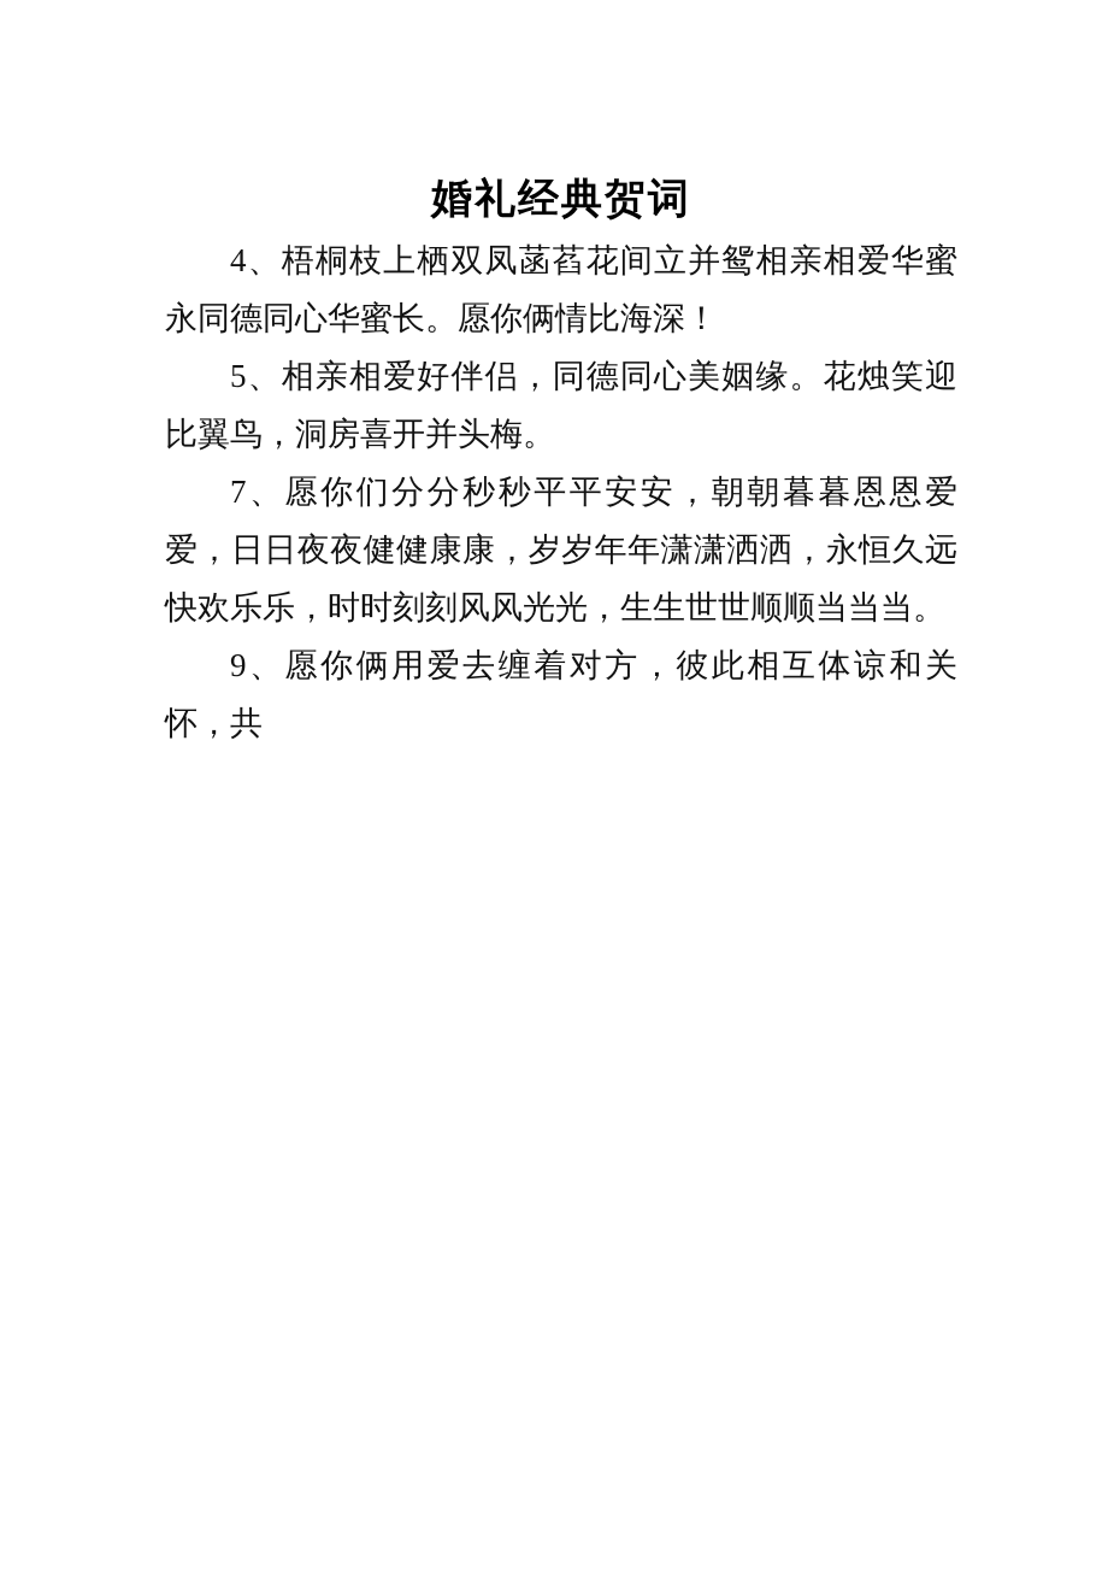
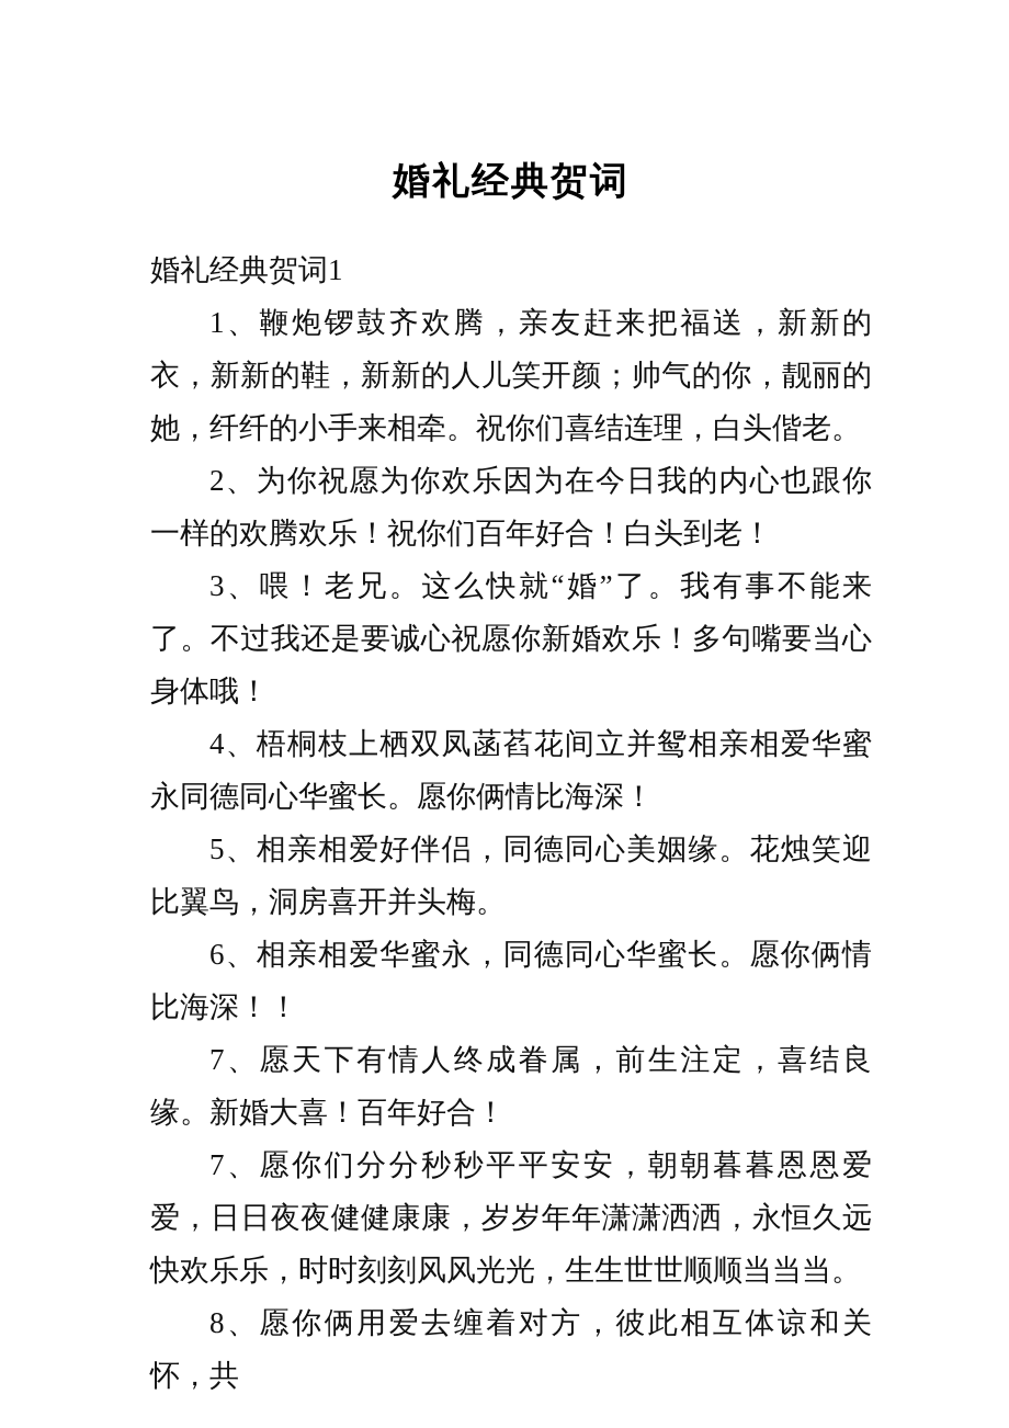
  婚礼经典贺词
+ 婚礼经典贺词1
+ 1、鞭炮锣鼓齐欢腾，亲友赶来把福送，新新的衣，新新的鞋，新新的人儿笑开颜；帅气的你，靓丽的她，纤纤的小手来相牵。祝你们喜结连理，白头偕老。
+ 2、为你祝愿为你欢乐因为在今日我的内心也跟你一样的欢腾欢乐！祝你们百年好合！白头到老！
+ 3、喂！老兄。这么快就“婚”了。我有事不能来了。不过我还是要诚心祝愿你新婚欢乐！多句嘴要当心身体哦！
  4、梧桐枝上栖双凤菡萏花间立并鸳相亲相爱华蜜永同德同心华蜜长。愿你俩情比海深！
  5、相亲相爱好伴侣，同德同心美姻缘。花烛笑迎比翼鸟，洞房喜开并头梅。
+ 6、相亲相爱华蜜永，同德同心华蜜长。愿你俩情比海深！！
+ 7、愿天下有情人终成眷属，前生注定，喜结良缘。新婚大喜！百年好合！
  7、愿你们分分秒秒平平安安，朝朝暮暮恩恩爱爱，日日夜夜健健康康，岁岁年年潇潇洒洒，永恒久远快欢乐乐，时时刻刻风风光光，生生世世顺顺当当当。
- 9、愿你俩用爱去缠着对方，彼此相互体谅和关怀，共
+ 8、愿你俩用爱去缠着对方，彼此相互体谅和关怀，共
